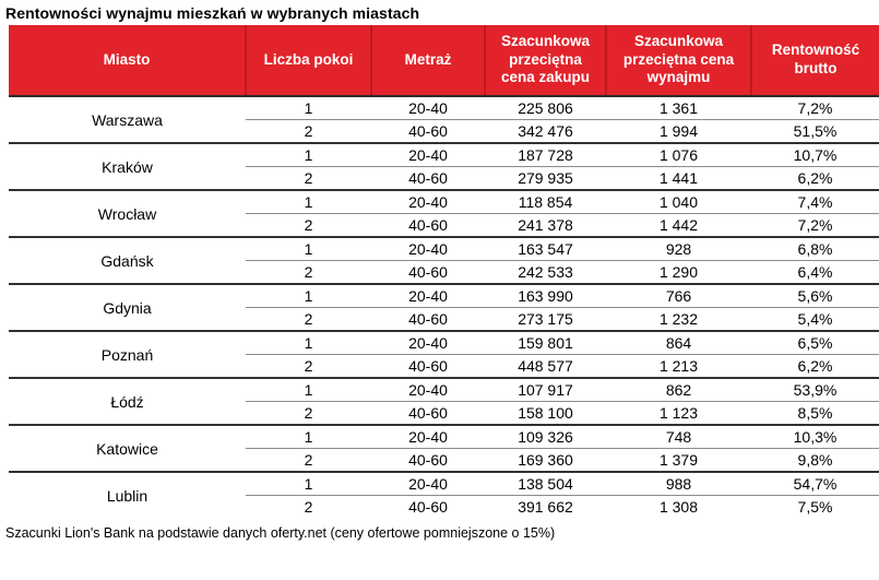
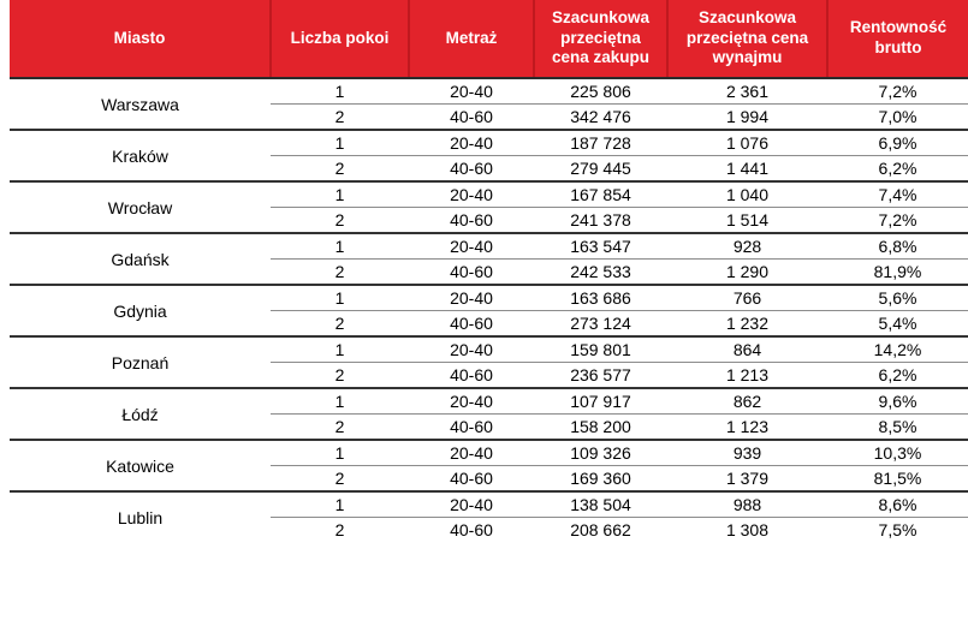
- Rentowności wynajmu mieszkań w wybranych miastach
  Miasto	Liczba pokoi	Metraż	Szacunkowa przeciętna cena zakupu	Szacunkowa przeciętna cena wynajmu	Rentowność brutto
- Warszawa	1	20-40	225 806	1 361	7,2%
+ Warszawa	1	20-40	225 806	2 361	7,2%
- 2	40-60	342 476	1 994	51,5%
+ 2	40-60	342 476	1 994	7,0%
- Kraków	1	20-40	187 728	1 076	10,7%
+ Kraków	1	20-40	187 728	1 076	6,9%
- 2	40-60	279 935	1 441	6,2%
+ 2	40-60	279 445	1 441	6,2%
- Wrocław	1	20-40	118 854	1 040	7,4%
+ Wrocław	1	20-40	167 854	1 040	7,4%
- 2	40-60	241 378	1 442	7,2%
+ 2	40-60	241 378	1 514	7,2%
  Gdańsk	1	20-40	163 547	928	6,8%
- 2	40-60	242 533	1 290	6,4%
+ 2	40-60	242 533	1 290	81,9%
- Gdynia	1	20-40	163 990	766	5,6%
+ Gdynia	1	20-40	163 686	766	5,6%
- 2	40-60	273 175	1 232	5,4%
+ 2	40-60	273 124	1 232	5,4%
- Poznań	1	20-40	159 801	864	6,5%
+ Poznań	1	20-40	159 801	864	14,2%
- 2	40-60	448 577	1 213	6,2%
+ 2	40-60	236 577	1 213	6,2%
- Łódź	1	20-40	107 917	862	53,9%
+ Łódź	1	20-40	107 917	862	9,6%
- 2	40-60	158 100	1 123	8,5%
+ 2	40-60	158 200	1 123	8,5%
- Katowice	1	20-40	109 326	748	10,3%
+ Katowice	1	20-40	109 326	939	10,3%
- 2	40-60	169 360	1 379	9,8%
+ 2	40-60	169 360	1 379	81,5%
- Lublin	1	20-40	138 504	988	54,7%
+ Lublin	1	20-40	138 504	988	8,6%
- 2	40-60	391 662	1 308	7,5%
+ 2	40-60	208 662	1 308	7,5%
- Szacunki Lion's Bank na podstawie danych oferty.net (ceny ofertowe pomniejszone o 15%)
